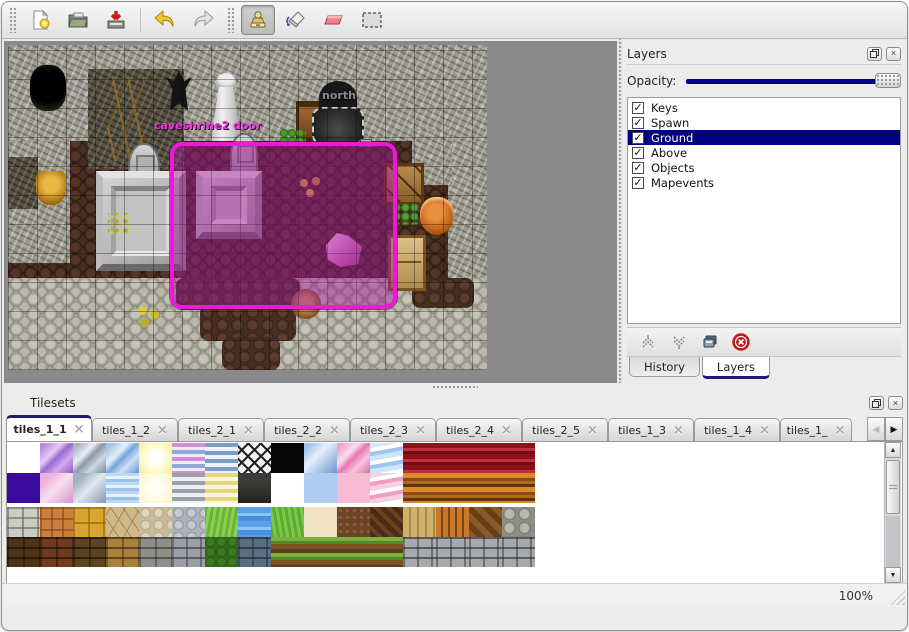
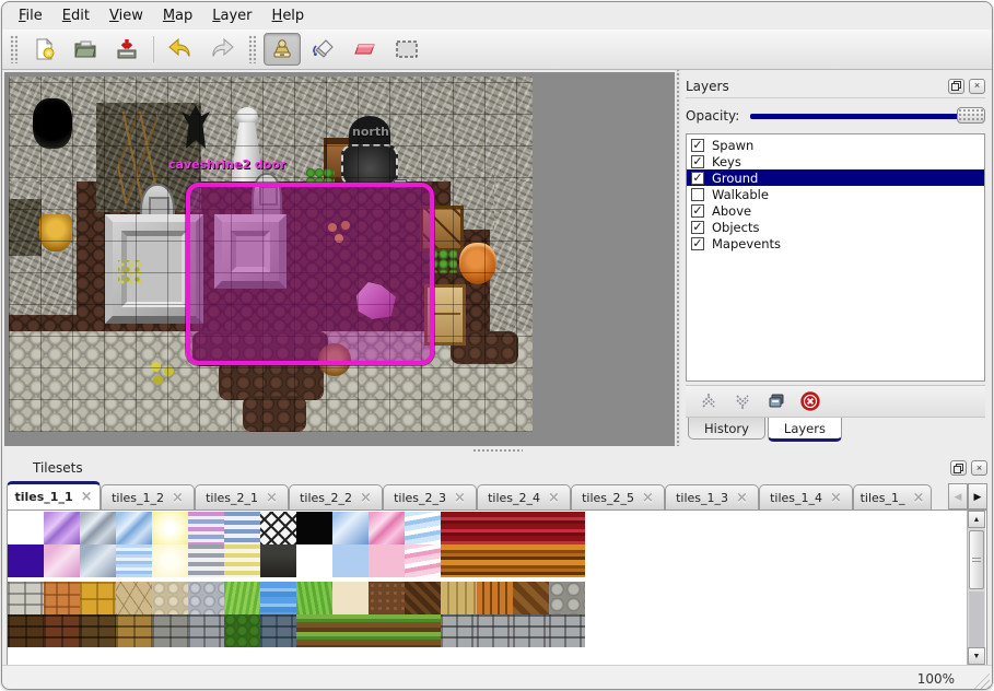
+ File
+ Edit
+ View
+ Map
+ Layer
+ Help
  caveshrine2 door
  north
  Layers
  ×
  Opacity:
  ✓
- Keys
+ Spawn
  ✓
- Spawn
+ Keys
  ✓
  Ground
+ Walkable
  ✓
  Above
  ✓
  Objects
  ✓
  Mapevents
  History
  Layers
  Tilesets
  ×
  tiles_1_1
  ×
  tiles_1_2
  ×
  tiles_2_1
  ×
  tiles_2_2
  ×
  tiles_2_3
  ×
  tiles_2_4
  ×
  tiles_2_5
  ×
  tiles_1_3
  ×
  tiles_1_4
  ×
  tiles_1_
  ×
  ◀
  ▶
  100%
